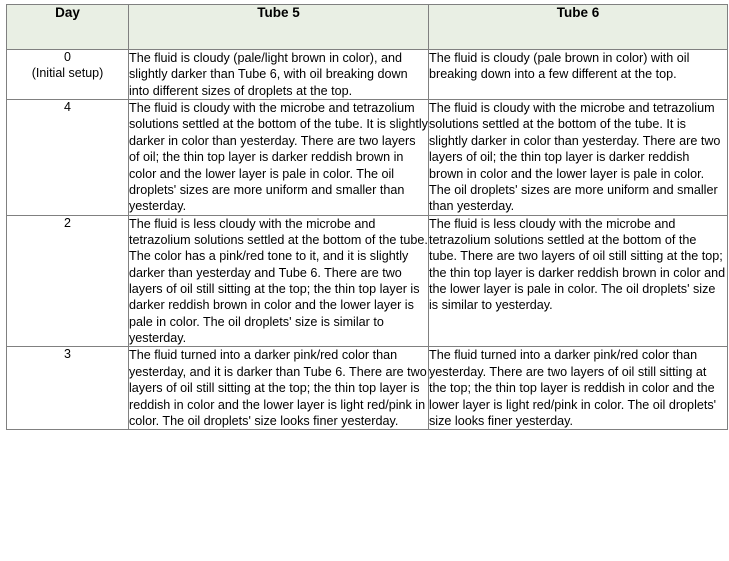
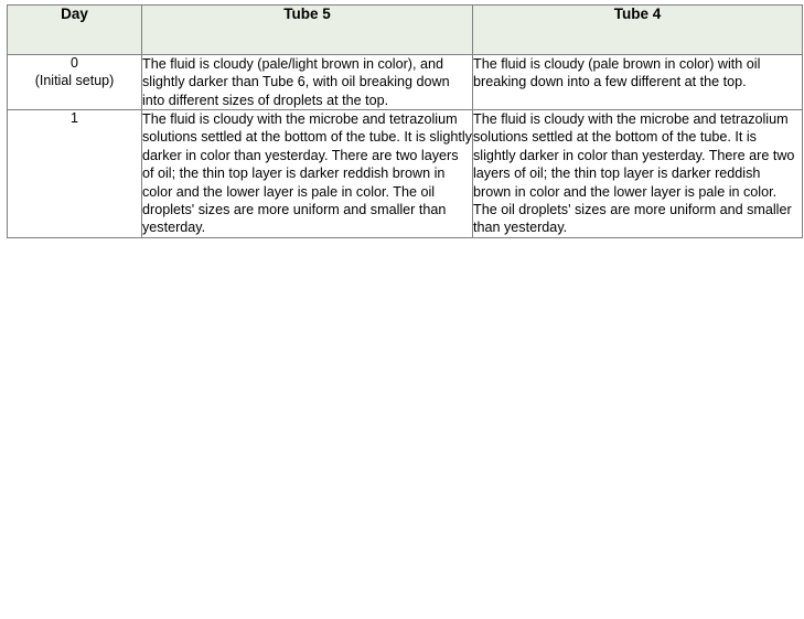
- Day	Tube 5	Tube 6
+ Day	Tube 5	Tube 4
  0 (Initial setup)	The fluid is cloudy (pale/light brown in color), and slightly darker than Tube 6, with oil breaking down into different sizes of droplets at the top.	The fluid is cloudy (pale brown in color) with oil breaking down into a few different at the top.
- 4	The fluid is cloudy with the microbe and tetrazolium solutions settled at the bottom of the tube. It is slightly darker in color than yesterday. There are two layers of oil; the thin top layer is darker reddish brown in color and the lower layer is pale in color. The oil droplets' sizes are more uniform and smaller than yesterday.	The fluid is cloudy with the microbe and tetrazolium solutions settled at the bottom of the tube. It is slightly darker in color than yesterday. There are two layers of oil; the thin top layer is darker reddish brown in color and the lower layer is pale in color. The oil droplets' sizes are more uniform and smaller than yesterday.
+ 1	The fluid is cloudy with the microbe and tetrazolium solutions settled at the bottom of the tube. It is slightly darker in color than yesterday. There are two layers of oil; the thin top layer is darker reddish brown in color and the lower layer is pale in color. The oil droplets' sizes are more uniform and smaller than yesterday.	The fluid is cloudy with the microbe and tetrazolium solutions settled at the bottom of the tube. It is slightly darker in color than yesterday. There are two layers of oil; the thin top layer is darker reddish brown in color and the lower layer is pale in color. The oil droplets' sizes are more uniform and smaller than yesterday.
- 2	The fluid is less cloudy with the microbe and tetrazolium solutions settled at the bottom of the tube. The color has a pink/red tone to it, and it is slightly darker than yesterday and Tube 6. There are two layers of oil still sitting at the top; the thin top layer is darker reddish brown in color and the lower layer is pale in color. The oil droplets' size is similar to yesterday.	The fluid is less cloudy with the microbe and tetrazolium solutions settled at the bottom of the tube. There are two layers of oil still sitting at the top; the thin top layer is darker reddish brown in color and the lower layer is pale in color. The oil droplets' size is similar to yesterday.
- 3	The fluid turned into a darker pink/red color than yesterday, and it is darker than Tube 6. There are two layers of oil still sitting at the top; the thin top layer is reddish in color and the lower layer is light red/pink in color. The oil droplets' size looks finer yesterday.	The fluid turned into a darker pink/red color than yesterday. There are two layers of oil still sitting at the top; the thin top layer is reddish in color and the lower layer is light red/pink in color. The oil droplets' size looks finer yesterday.
